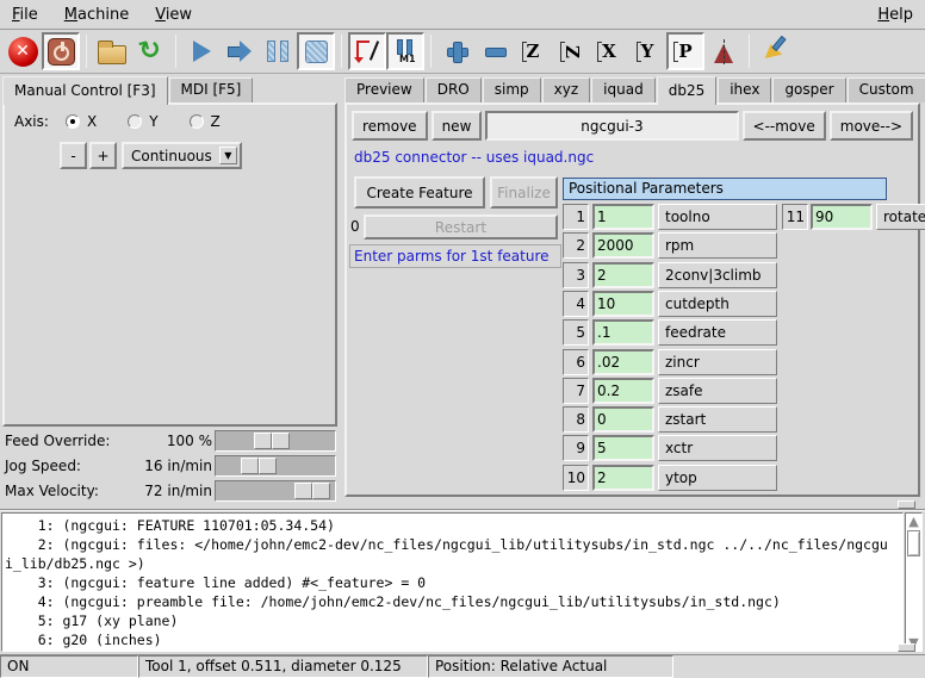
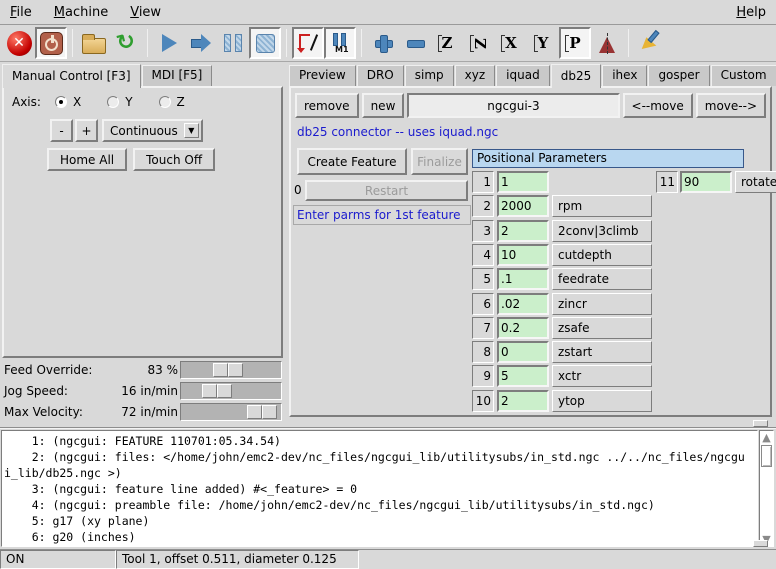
  File
  Machine
  View
  Help
  M1
  Z
  X
  Y
  P
  Manual Control [F3]
  MDI [F5]
  Axis:
  X
  Y
  Z
  -
  +
  Continuous
  ▼
+ Home All
+ Touch Off
  Feed Override:
- 100 %
+ 83 %
  Jog Speed:
  16 in/min
  Max Velocity:
  72 in/min
  Preview
  DRO
  simp
  xyz
  iquad
  db25
  ihex
  gosper
  Custom
  remove
  new
  ngcgui-3
  <--move
  move-->
  db25 connector -- uses iquad.ngc
  Create Feature
  Finalize
  0
  Restart
  Enter parms for 1st feature
  Positional Parameters
  1
  1
- toolno
  11
  90
  rotate
  2
  2000
  rpm
  3
  2
  2conv|3climb
  4
  10
  cutdepth
  5
  .1
  feedrate
  6
  .02
  zincr
  7
  0.2
  zsafe
  8
  0
  zstart
  9
  5
  xctr
  10
  2
  ytop
  1: (ngcgui: FEATURE 110701:05.34.54)
  2: (ngcgui: files: </home/john/emc2-dev/nc_files/ngcgui_lib/utilitysubs/in_std.ngc ../../nc_files/ngcgu
  i_lib/db25.ngc >)
  3: (ngcgui: feature line added) #<_feature> = 0
  4: (ngcgui: preamble file: /home/john/emc2-dev/nc_files/ngcgui_lib/utilitysubs/in_std.ngc)
  5: g17 (xy plane)
  6: g20 (inches)
  ▲
  ON
  Tool 1, offset 0.511, diameter 0.125
- Position: Relative Actual
